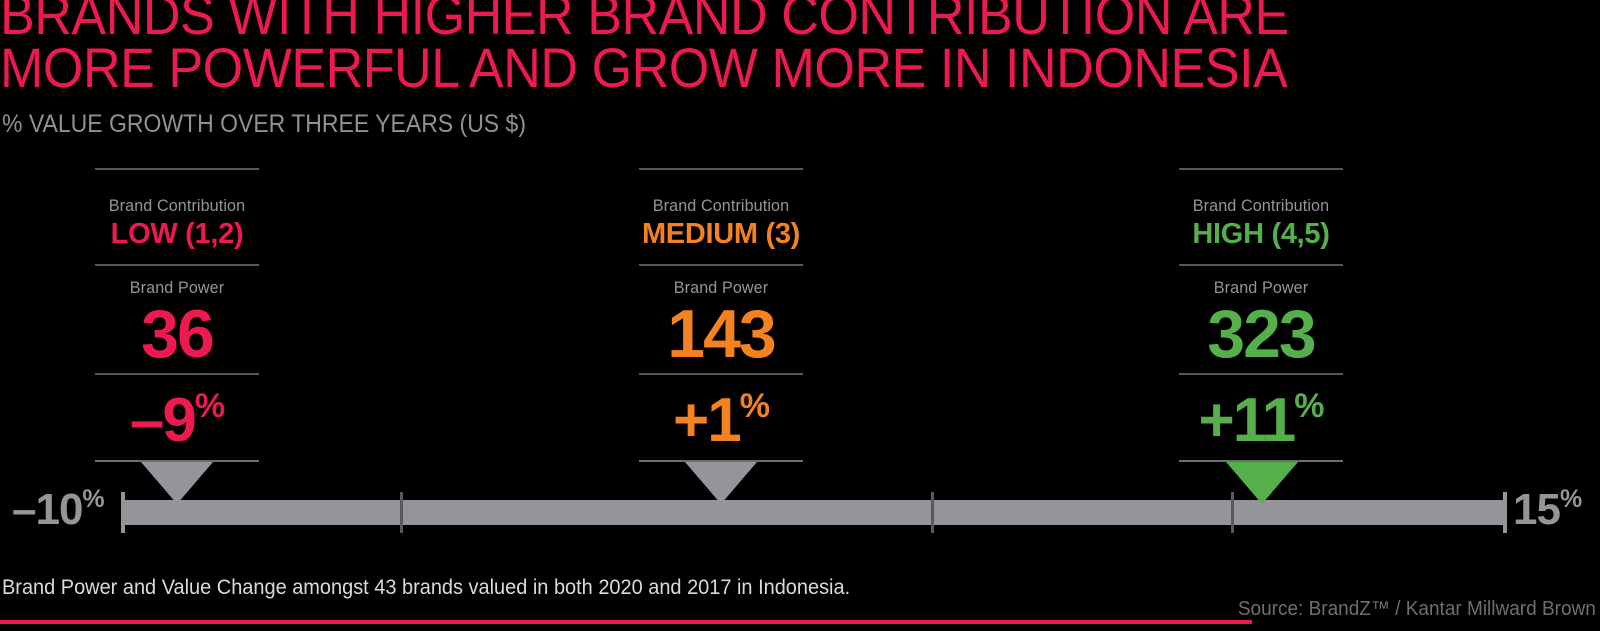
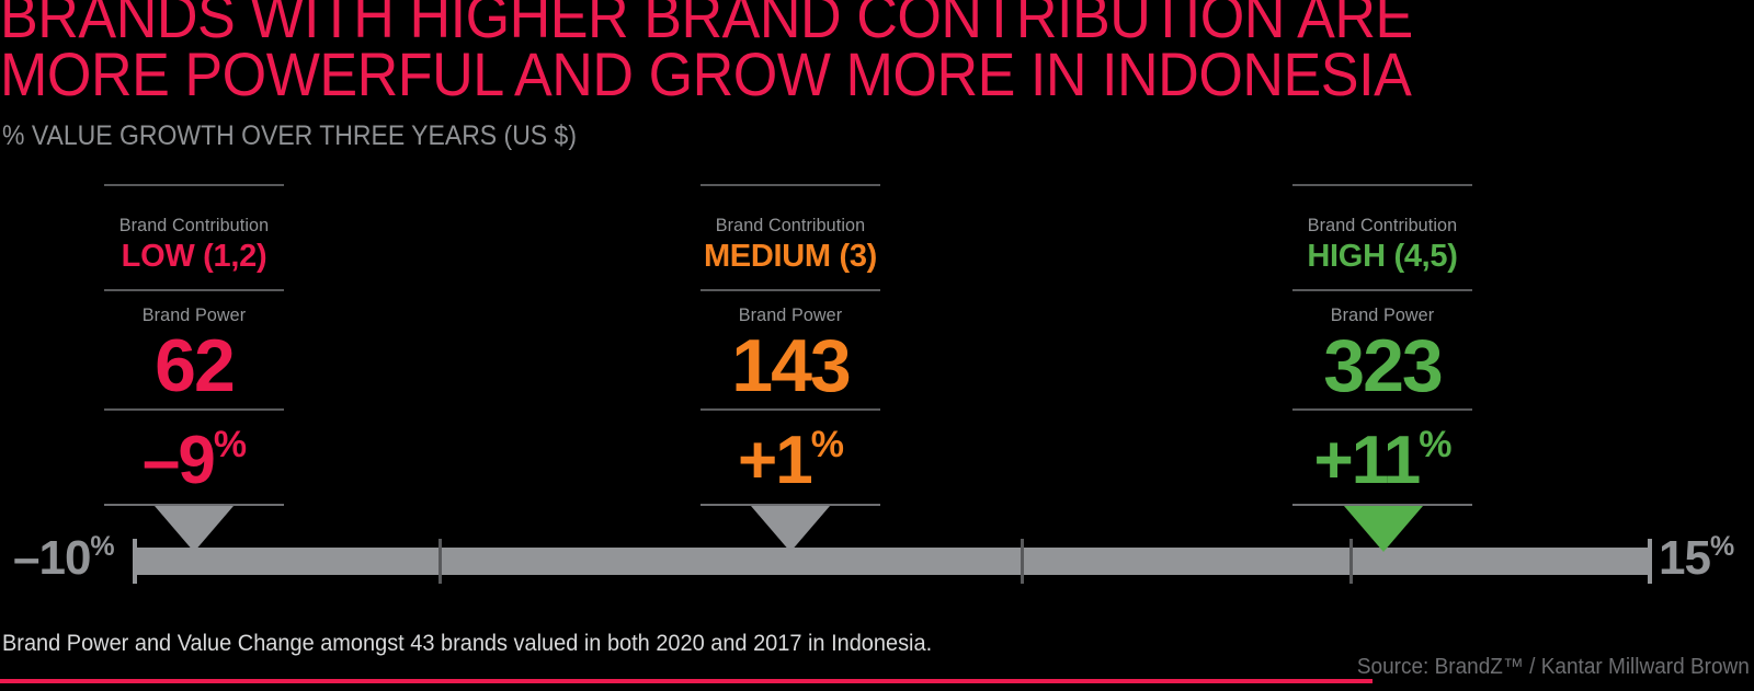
  BRANDS WITH HIGHER BRAND CONTRIBUTION ARE
  MORE POWERFUL AND GROW MORE IN INDONESIA
  % VALUE GROWTH OVER THREE YEARS (US $)
  Brand Contribution
  LOW (1,2)
  Brand Power
- 36
+ 62
  –9%
  Brand Contribution
  MEDIUM (3)
  Brand Power
  143
  +1%
  Brand Contribution
  HIGH (4,5)
  Brand Power
  323
  +11%
  –10%
  15%
  Brand Power and Value Change amongst 43 brands valued in both 2020 and 2017 in Indonesia.
  Source: BrandZ™ / Kantar Millward Brown
